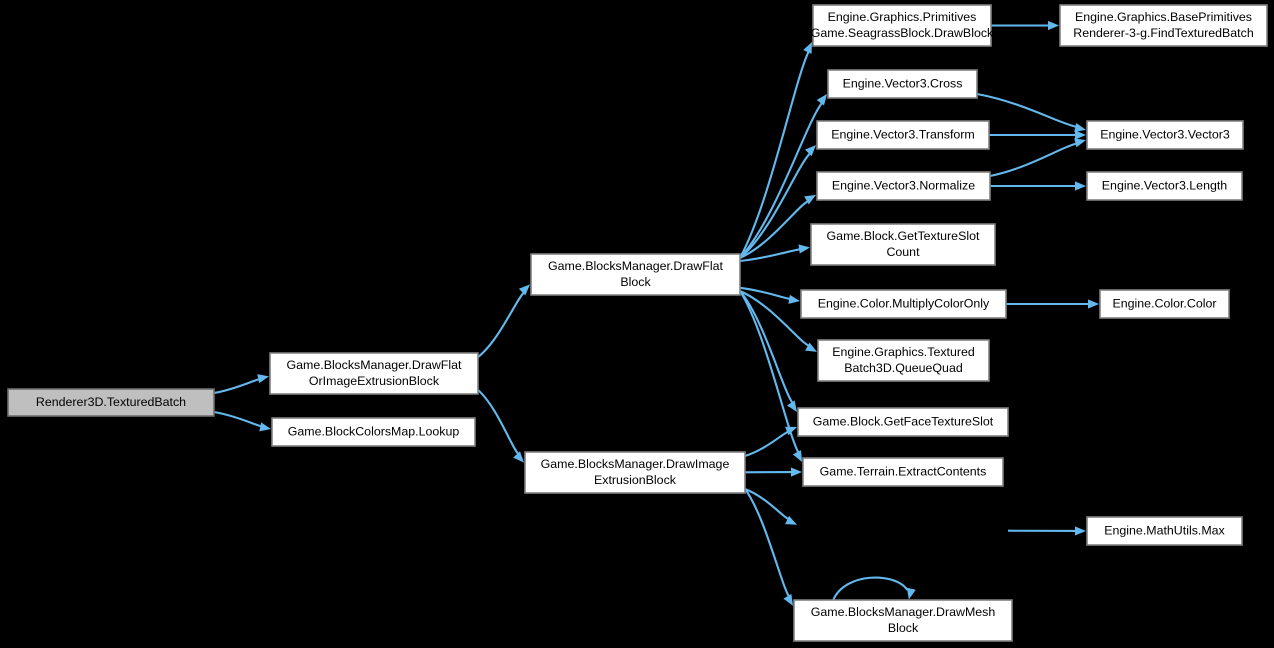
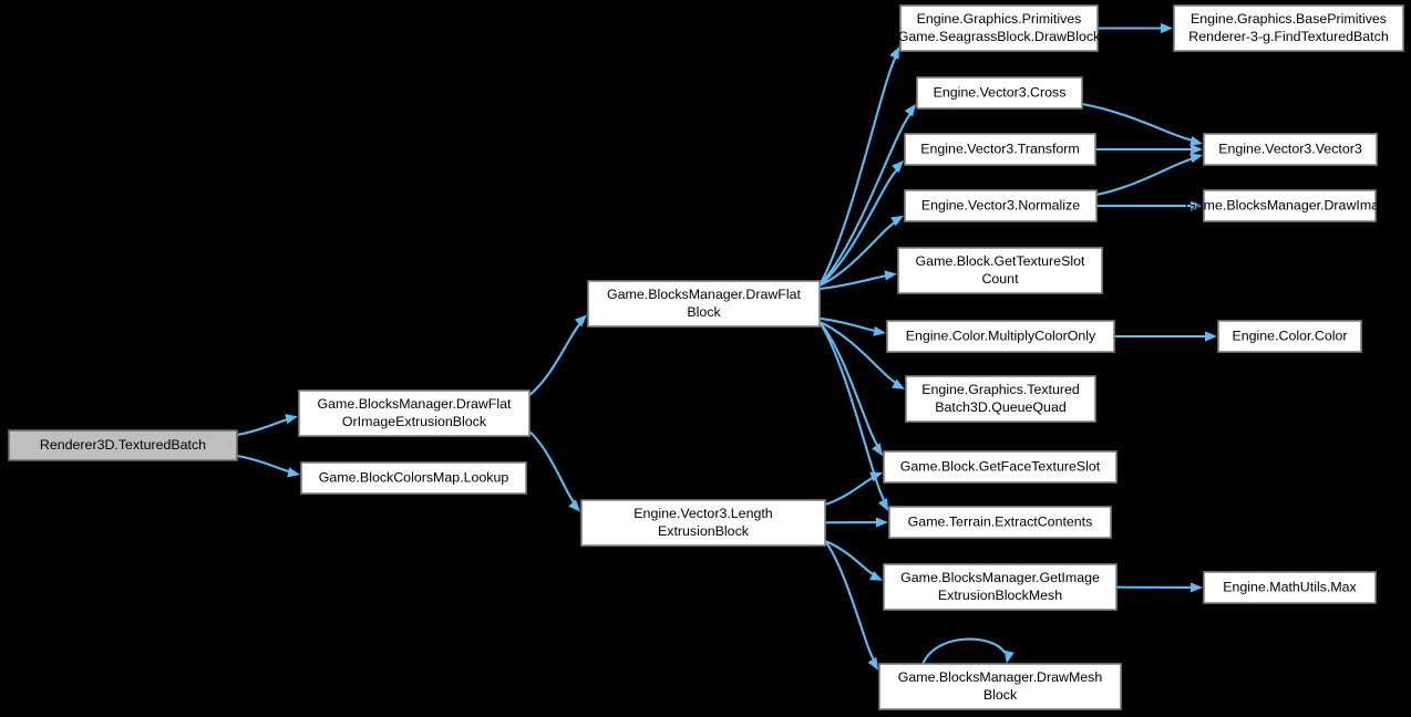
  Renderer3D.TexturedBatch
  Game.BlocksManager.DrawFlat
  OrImageExtrusionBlock
  Game.BlockColorsMap.Lookup
  Game.BlocksManager.DrawFlat
  Block
- Game.BlocksManager.DrawImage
+ Engine.Vector3.Length
  ExtrusionBlock
  Engine.Graphics.Primitives
  Game.SeagrassBlock.DrawBlock
  Engine.Graphics.BasePrimitives
  Renderer-3-g.FindTexturedBatch
  Engine.Vector3.Cross
  Engine.Vector3.Transform
  Engine.Vector3.Normalize
  Engine.Vector3.Vector3
- Engine.Vector3.Length
+ Game.BlocksManager.DrawImage
  Game.Block.GetTextureSlot
  Count
  Engine.Color.MultiplyColorOnly
  Engine.Color.Color
  Engine.Graphics.Textured
  Batch3D.QueueQuad
  Game.Block.GetFaceTextureSlot
  Game.Terrain.ExtractContents
+ Game.BlocksManager.GetImage
+ ExtrusionBlockMesh
  Engine.MathUtils.Max
  Game.BlocksManager.DrawMesh
  Block
